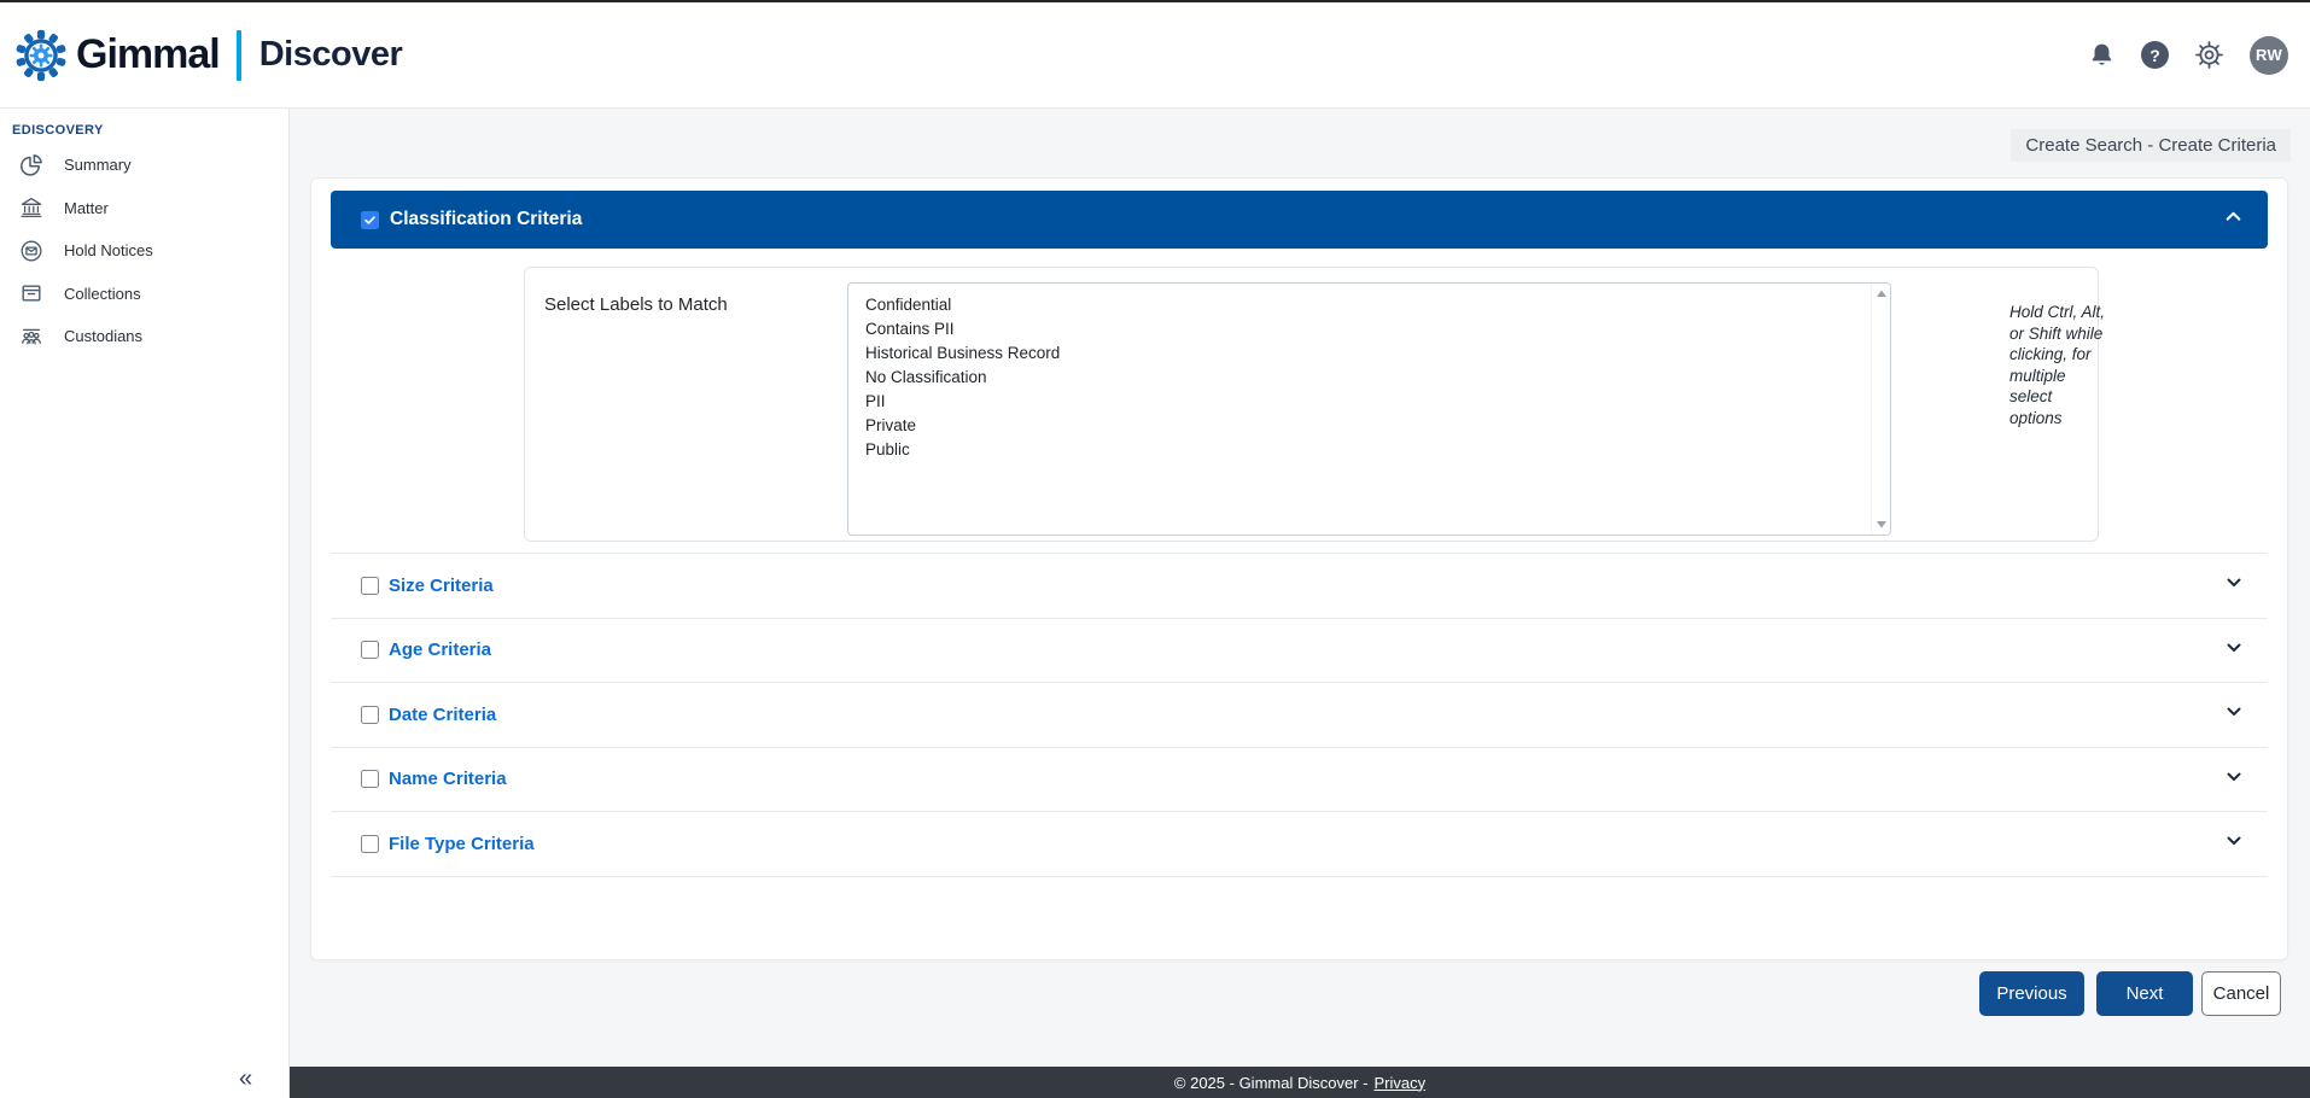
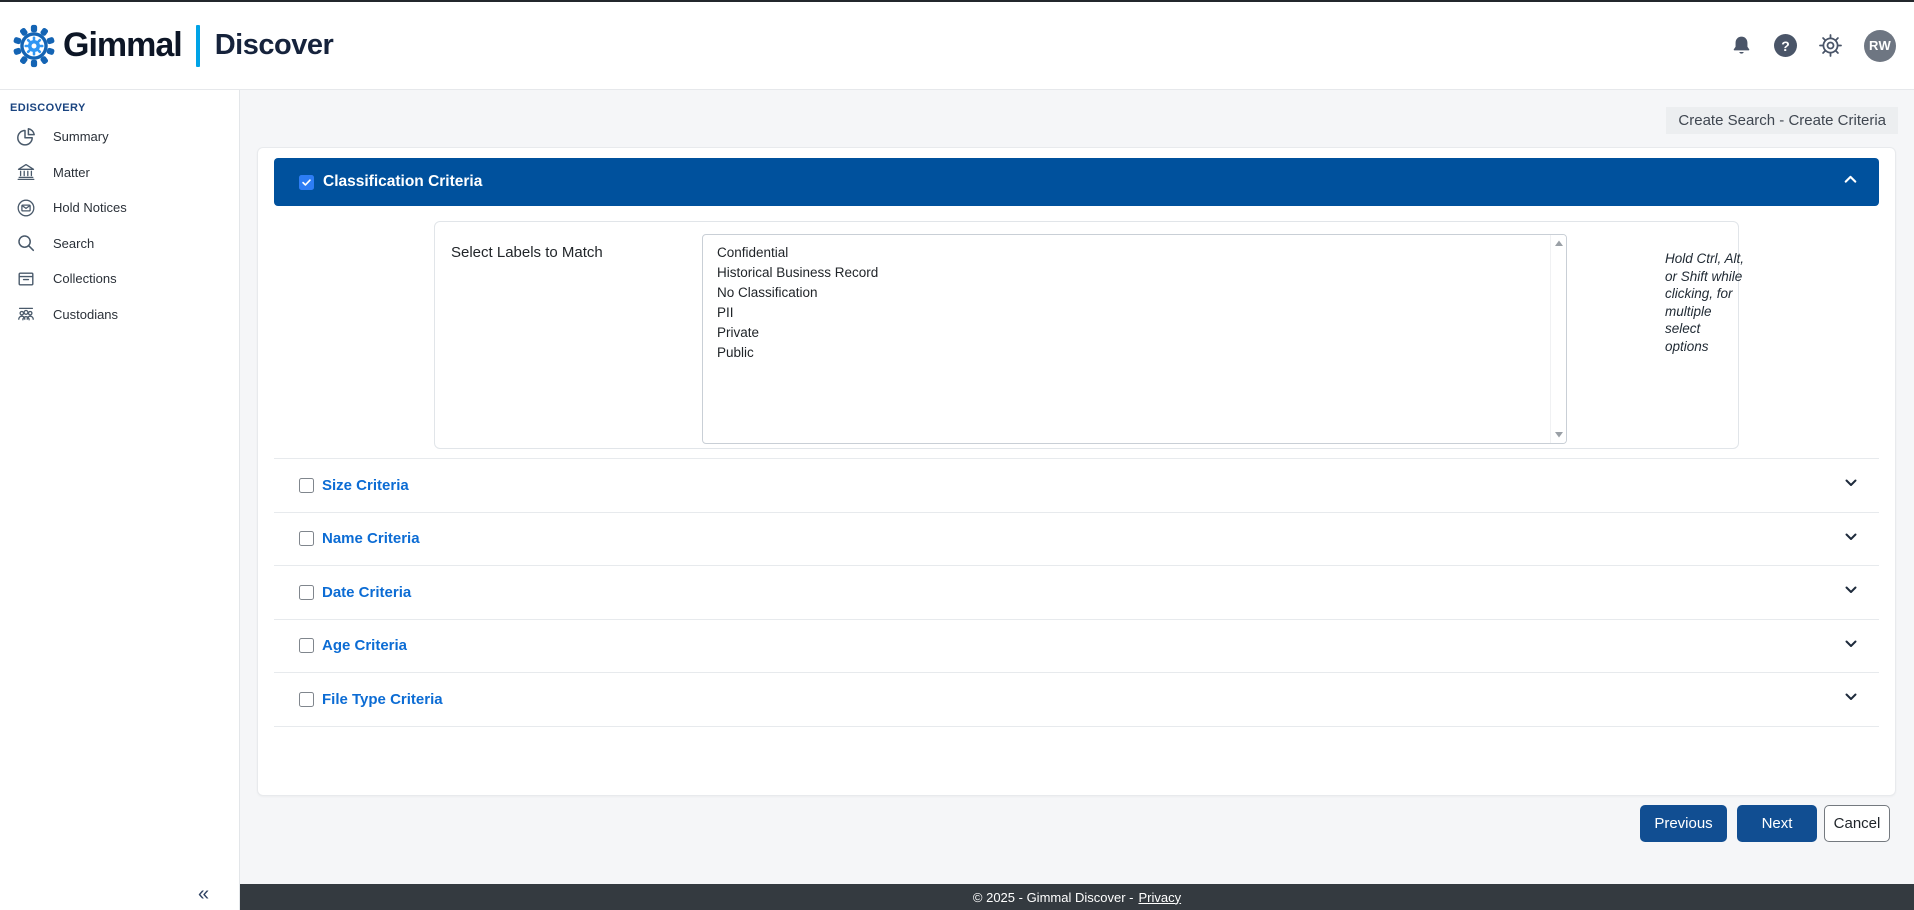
  Gimmal
  Discover
  ?
  RW
  EDISCOVERY
  Summary
  Matter
  Hold Notices
+ Search
  Collections
  Custodians
  «
  Create Search - Create Criteria
  Classification Criteria
  Select Labels to Match
  Confidential
- Contains PII
  Historical Business Record
  No Classification
  PII
  Private
  Public
  Hold Ctrl, Alt, or Shift while clicking, for multiple select options
  Size Criteria
- Age Criteria
+ Name Criteria
  Date Criteria
- Name Criteria
+ Age Criteria
  File Type Criteria
  Previous
  Next
  Cancel
  © 2025 - Gimmal Discover -
  Privacy
